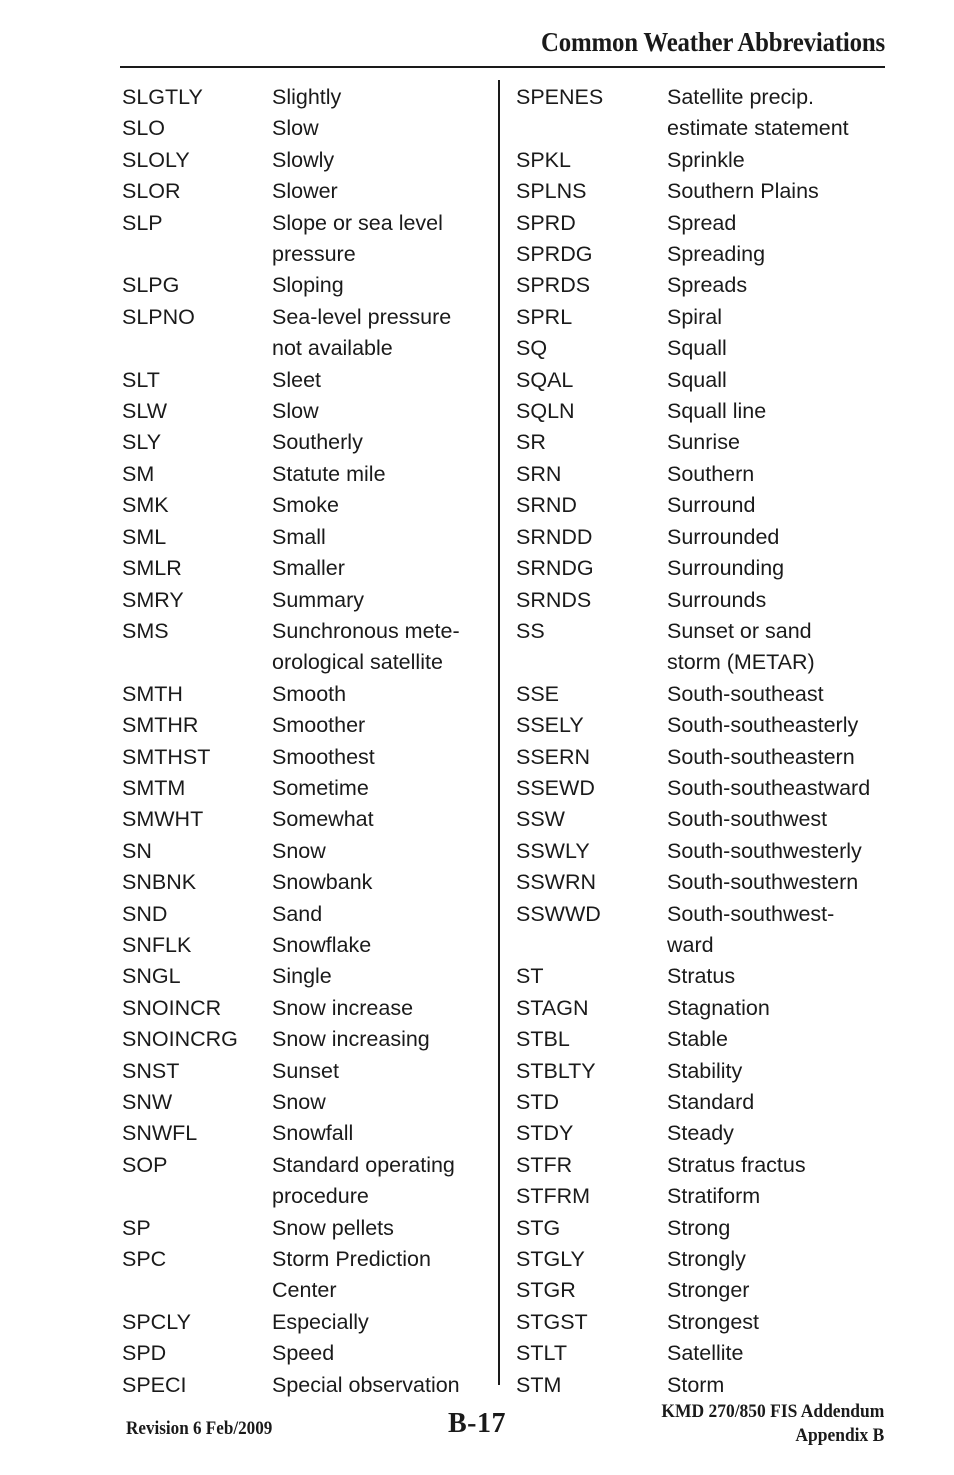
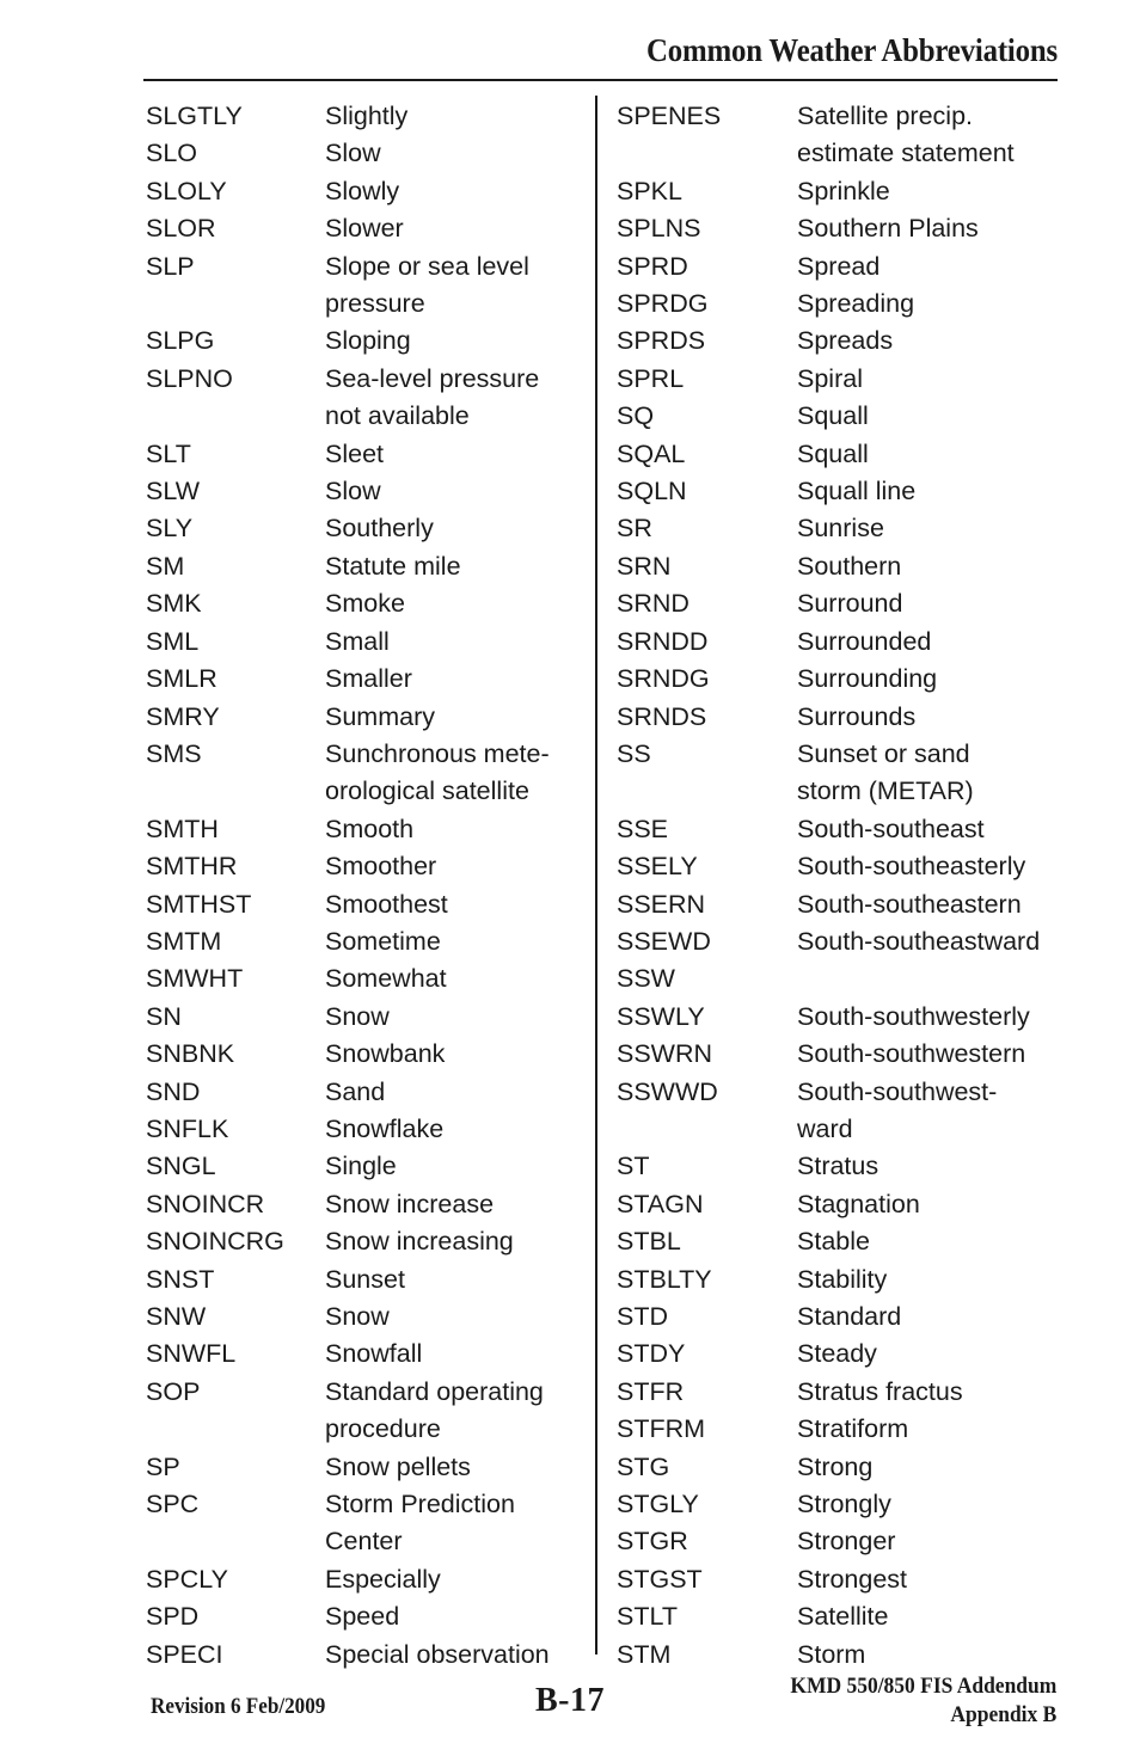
  Common Weather Abbreviations
  SLGTLY
  Slightly
  SLO
  Slow
  SLOLY
  Slowly
  SLOR
  Slower
  SLP
  Slope or sea level
  pressure
  SLPG
  Sloping
  SLPNO
  Sea-level pressure
  not available
  SLT
  Sleet
  SLW
  Slow
  SLY
  Southerly
  SM
  Statute mile
  SMK
  Smoke
  SML
  Small
  SMLR
  Smaller
  SMRY
  Summary
  SMS
  Sunchronous mete-
  orological satellite
  SMTH
  Smooth
  SMTHR
  Smoother
  SMTHST
  Smoothest
  SMTM
  Sometime
  SMWHT
  Somewhat
  SN
  Snow
  SNBNK
  Snowbank
  SND
  Sand
  SNFLK
  Snowflake
  SNGL
  Single
  SNOINCR
  Snow increase
  SNOINCRG
  Snow increasing
  SNST
  Sunset
  SNW
  Snow
  SNWFL
  Snowfall
  SOP
  Standard operating
  procedure
  SP
  Snow pellets
  SPC
  Storm Prediction
  Center
  SPCLY
  Especially
  SPD
  Speed
  SPECI
  Special observation
  SPENES
  Satellite precip.
  estimate statement
  SPKL
  Sprinkle
  SPLNS
  Southern Plains
  SPRD
  Spread
  SPRDG
  Spreading
  SPRDS
  Spreads
  SPRL
  Spiral
  SQ
  Squall
  SQAL
  Squall
  SQLN
  Squall line
  SR
  Sunrise
  SRN
  Southern
  SRND
  Surround
  SRNDD
  Surrounded
  SRNDG
  Surrounding
  SRNDS
  Surrounds
  SS
  Sunset or sand
  storm (METAR)
  SSE
  South-southeast
  SSELY
  South-southeasterly
  SSERN
  South-southeastern
  SSEWD
  South-southeastward
  SSW
- South-southwest
  SSWLY
  South-southwesterly
  SSWRN
  South-southwestern
  SSWWD
  South-southwest-
  ward
  ST
  Stratus
  STAGN
  Stagnation
  STBL
  Stable
  STBLTY
  Stability
  STD
  Standard
  STDY
  Steady
  STFR
  Stratus fractus
  STFRM
  Stratiform
  STG
  Strong
  STGLY
  Strongly
  STGR
  Stronger
  STGST
  Strongest
  STLT
  Satellite
  STM
  Storm
  Revision 6 Feb/2009
  B-17
- KMD 270/850 FIS Addendum
+ KMD 550/850 FIS Addendum
  Appendix B
